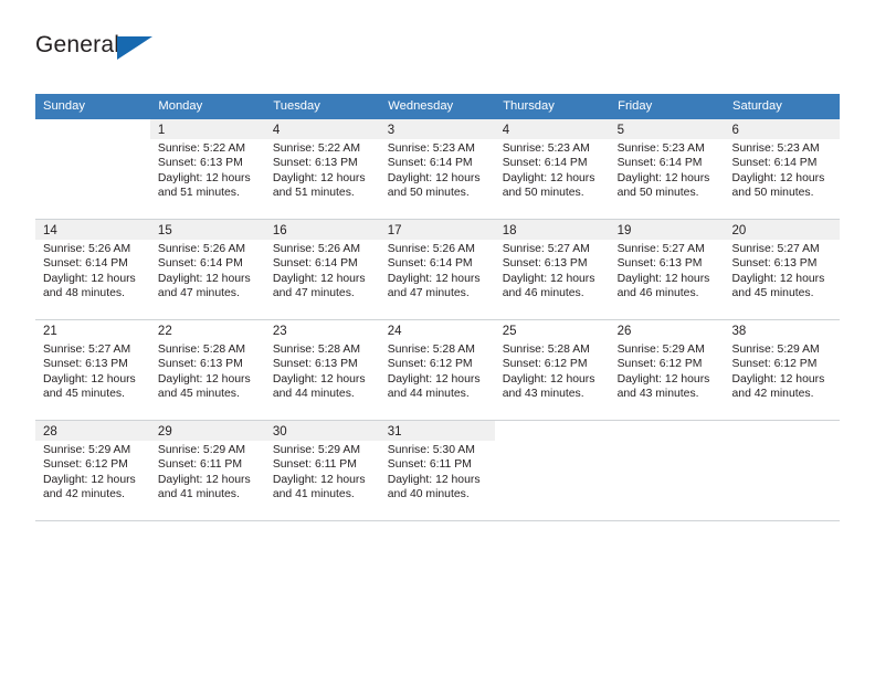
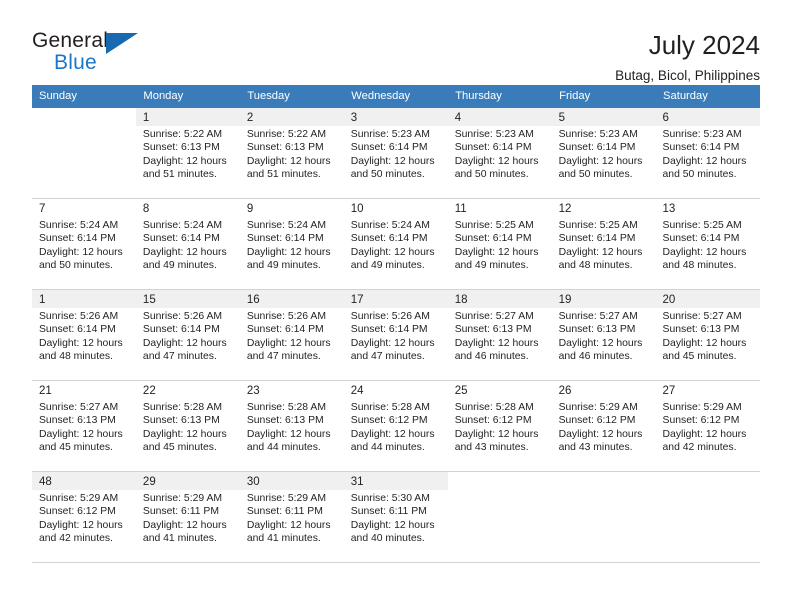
  General
+ Blue
+ July 2024
+ Butag, Bicol, Philippines
  Sunday	Monday	Tuesday	Wednesday	Thursday	Friday	Saturday
- 	1 Sunrise: 5:22 AM Sunset: 6:13 PM Daylight: 12 hours and 51 minutes.	4 Sunrise: 5:22 AM Sunset: 6:13 PM Daylight: 12 hours and 51 minutes.	3 Sunrise: 5:23 AM Sunset: 6:14 PM Daylight: 12 hours and 50 minutes.	4 Sunrise: 5:23 AM Sunset: 6:14 PM Daylight: 12 hours and 50 minutes.	5 Sunrise: 5:23 AM Sunset: 6:14 PM Daylight: 12 hours and 50 minutes.	6 Sunrise: 5:23 AM Sunset: 6:14 PM Daylight: 12 hours and 50 minutes.
+ 	1 Sunrise: 5:22 AM Sunset: 6:13 PM Daylight: 12 hours and 51 minutes.	2 Sunrise: 5:22 AM Sunset: 6:13 PM Daylight: 12 hours and 51 minutes.	3 Sunrise: 5:23 AM Sunset: 6:14 PM Daylight: 12 hours and 50 minutes.	4 Sunrise: 5:23 AM Sunset: 6:14 PM Daylight: 12 hours and 50 minutes.	5 Sunrise: 5:23 AM Sunset: 6:14 PM Daylight: 12 hours and 50 minutes.	6 Sunrise: 5:23 AM Sunset: 6:14 PM Daylight: 12 hours and 50 minutes.
+ 7 Sunrise: 5:24 AM Sunset: 6:14 PM Daylight: 12 hours and 50 minutes.	8 Sunrise: 5:24 AM Sunset: 6:14 PM Daylight: 12 hours and 49 minutes.	9 Sunrise: 5:24 AM Sunset: 6:14 PM Daylight: 12 hours and 49 minutes.	10 Sunrise: 5:24 AM Sunset: 6:14 PM Daylight: 12 hours and 49 minutes.	11 Sunrise: 5:25 AM Sunset: 6:14 PM Daylight: 12 hours and 49 minutes.	12 Sunrise: 5:25 AM Sunset: 6:14 PM Daylight: 12 hours and 48 minutes.	13 Sunrise: 5:25 AM Sunset: 6:14 PM Daylight: 12 hours and 48 minutes.
- 14 Sunrise: 5:26 AM Sunset: 6:14 PM Daylight: 12 hours and 48 minutes.	15 Sunrise: 5:26 AM Sunset: 6:14 PM Daylight: 12 hours and 47 minutes.	16 Sunrise: 5:26 AM Sunset: 6:14 PM Daylight: 12 hours and 47 minutes.	17 Sunrise: 5:26 AM Sunset: 6:14 PM Daylight: 12 hours and 47 minutes.	18 Sunrise: 5:27 AM Sunset: 6:13 PM Daylight: 12 hours and 46 minutes.	19 Sunrise: 5:27 AM Sunset: 6:13 PM Daylight: 12 hours and 46 minutes.	20 Sunrise: 5:27 AM Sunset: 6:13 PM Daylight: 12 hours and 45 minutes.
+ 1 Sunrise: 5:26 AM Sunset: 6:14 PM Daylight: 12 hours and 48 minutes.	15 Sunrise: 5:26 AM Sunset: 6:14 PM Daylight: 12 hours and 47 minutes.	16 Sunrise: 5:26 AM Sunset: 6:14 PM Daylight: 12 hours and 47 minutes.	17 Sunrise: 5:26 AM Sunset: 6:14 PM Daylight: 12 hours and 47 minutes.	18 Sunrise: 5:27 AM Sunset: 6:13 PM Daylight: 12 hours and 46 minutes.	19 Sunrise: 5:27 AM Sunset: 6:13 PM Daylight: 12 hours and 46 minutes.	20 Sunrise: 5:27 AM Sunset: 6:13 PM Daylight: 12 hours and 45 minutes.
- 21 Sunrise: 5:27 AM Sunset: 6:13 PM Daylight: 12 hours and 45 minutes.	22 Sunrise: 5:28 AM Sunset: 6:13 PM Daylight: 12 hours and 45 minutes.	23 Sunrise: 5:28 AM Sunset: 6:13 PM Daylight: 12 hours and 44 minutes.	24 Sunrise: 5:28 AM Sunset: 6:12 PM Daylight: 12 hours and 44 minutes.	25 Sunrise: 5:28 AM Sunset: 6:12 PM Daylight: 12 hours and 43 minutes.	26 Sunrise: 5:29 AM Sunset: 6:12 PM Daylight: 12 hours and 43 minutes.	38 Sunrise: 5:29 AM Sunset: 6:12 PM Daylight: 12 hours and 42 minutes.
+ 21 Sunrise: 5:27 AM Sunset: 6:13 PM Daylight: 12 hours and 45 minutes.	22 Sunrise: 5:28 AM Sunset: 6:13 PM Daylight: 12 hours and 45 minutes.	23 Sunrise: 5:28 AM Sunset: 6:13 PM Daylight: 12 hours and 44 minutes.	24 Sunrise: 5:28 AM Sunset: 6:12 PM Daylight: 12 hours and 44 minutes.	25 Sunrise: 5:28 AM Sunset: 6:12 PM Daylight: 12 hours and 43 minutes.	26 Sunrise: 5:29 AM Sunset: 6:12 PM Daylight: 12 hours and 43 minutes.	27 Sunrise: 5:29 AM Sunset: 6:12 PM Daylight: 12 hours and 42 minutes.
- 28 Sunrise: 5:29 AM Sunset: 6:12 PM Daylight: 12 hours and 42 minutes.	29 Sunrise: 5:29 AM Sunset: 6:11 PM Daylight: 12 hours and 41 minutes.	30 Sunrise: 5:29 AM Sunset: 6:11 PM Daylight: 12 hours and 41 minutes.	31 Sunrise: 5:30 AM Sunset: 6:11 PM Daylight: 12 hours and 40 minutes.
+ 48 Sunrise: 5:29 AM Sunset: 6:12 PM Daylight: 12 hours and 42 minutes.	29 Sunrise: 5:29 AM Sunset: 6:11 PM Daylight: 12 hours and 41 minutes.	30 Sunrise: 5:29 AM Sunset: 6:11 PM Daylight: 12 hours and 41 minutes.	31 Sunrise: 5:30 AM Sunset: 6:11 PM Daylight: 12 hours and 40 minutes.
